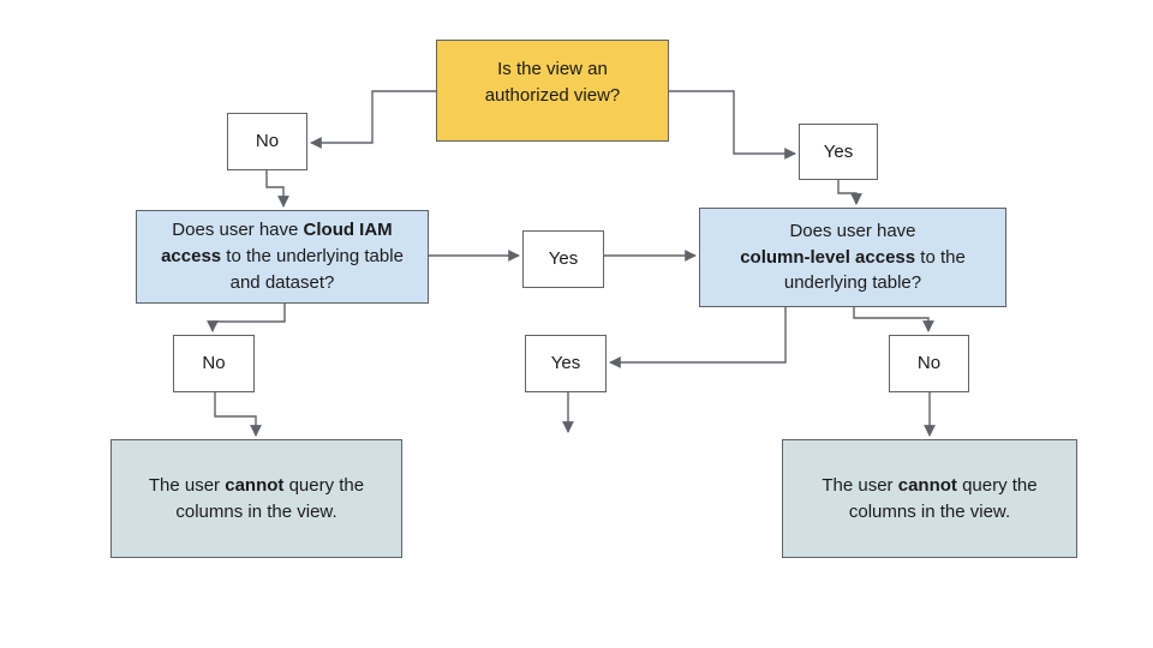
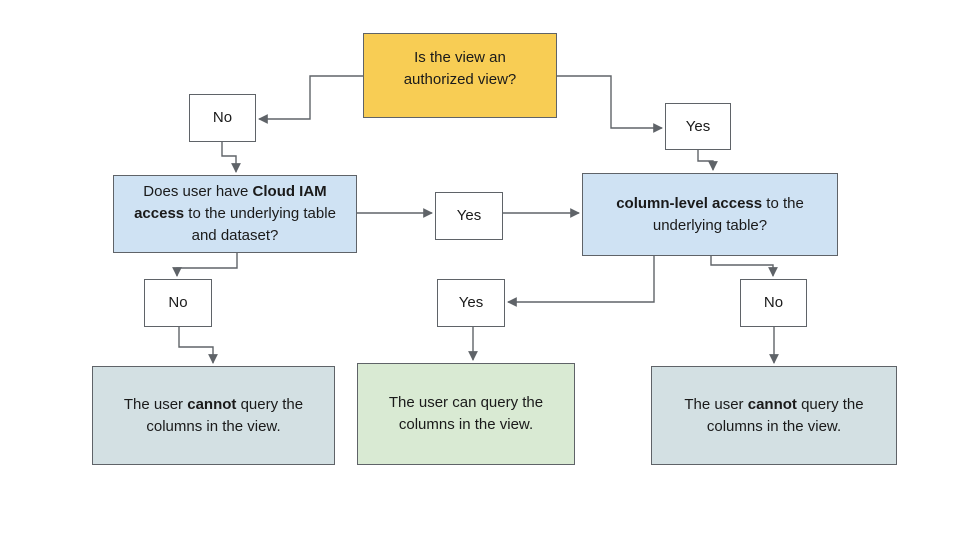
  Is the view an authorized view?
  No
  Yes
  Yes
  No
  Yes
  No
  Does user have Cloud IAM access to the underlying table and dataset?
- Does user have
  column-level access to the underlying table?
  The user cannot query the columns in the view.
+ The user can query the columns in the view.
  The user cannot query the columns in the view.
